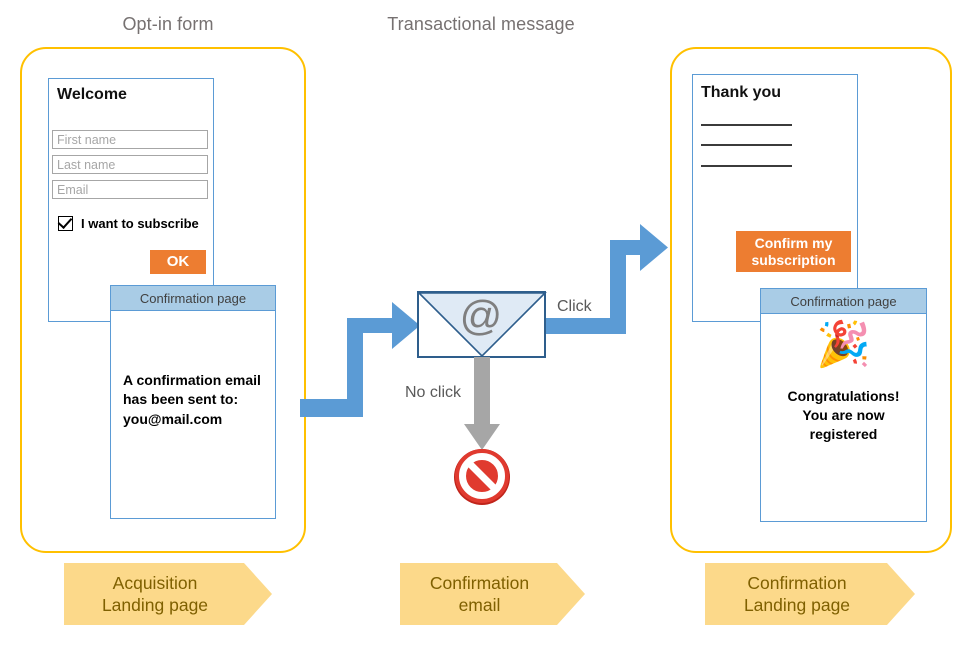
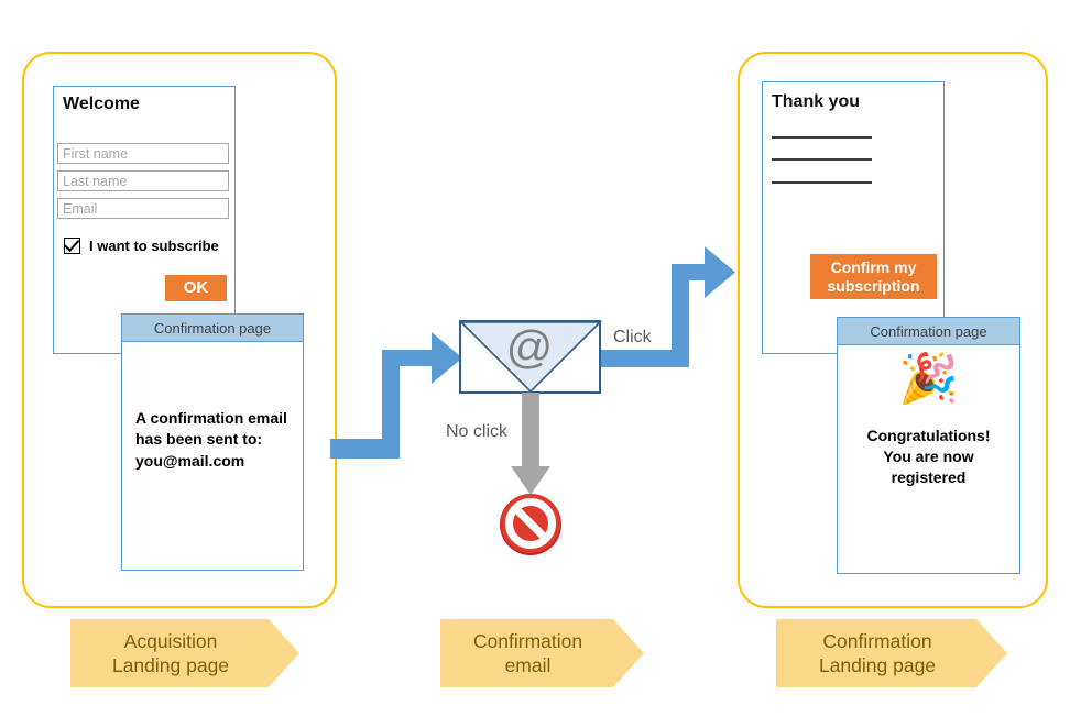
- Opt-in form
- Transactional message
  Welcome
  First name
  Last name
  Email
  I want to subscribe
  OK
  Confirmation page
  A confirmation email
  has been sent to:
  you@mail.com
  Click
  No click
  Thank you
  Confirm my
  subscription
  Confirmation page
  🎉
  Congratulations!
  You are now
  registered
  Acquisition
  Landing page
  Confirmation
  email
  Confirmation
  Landing page
  @
